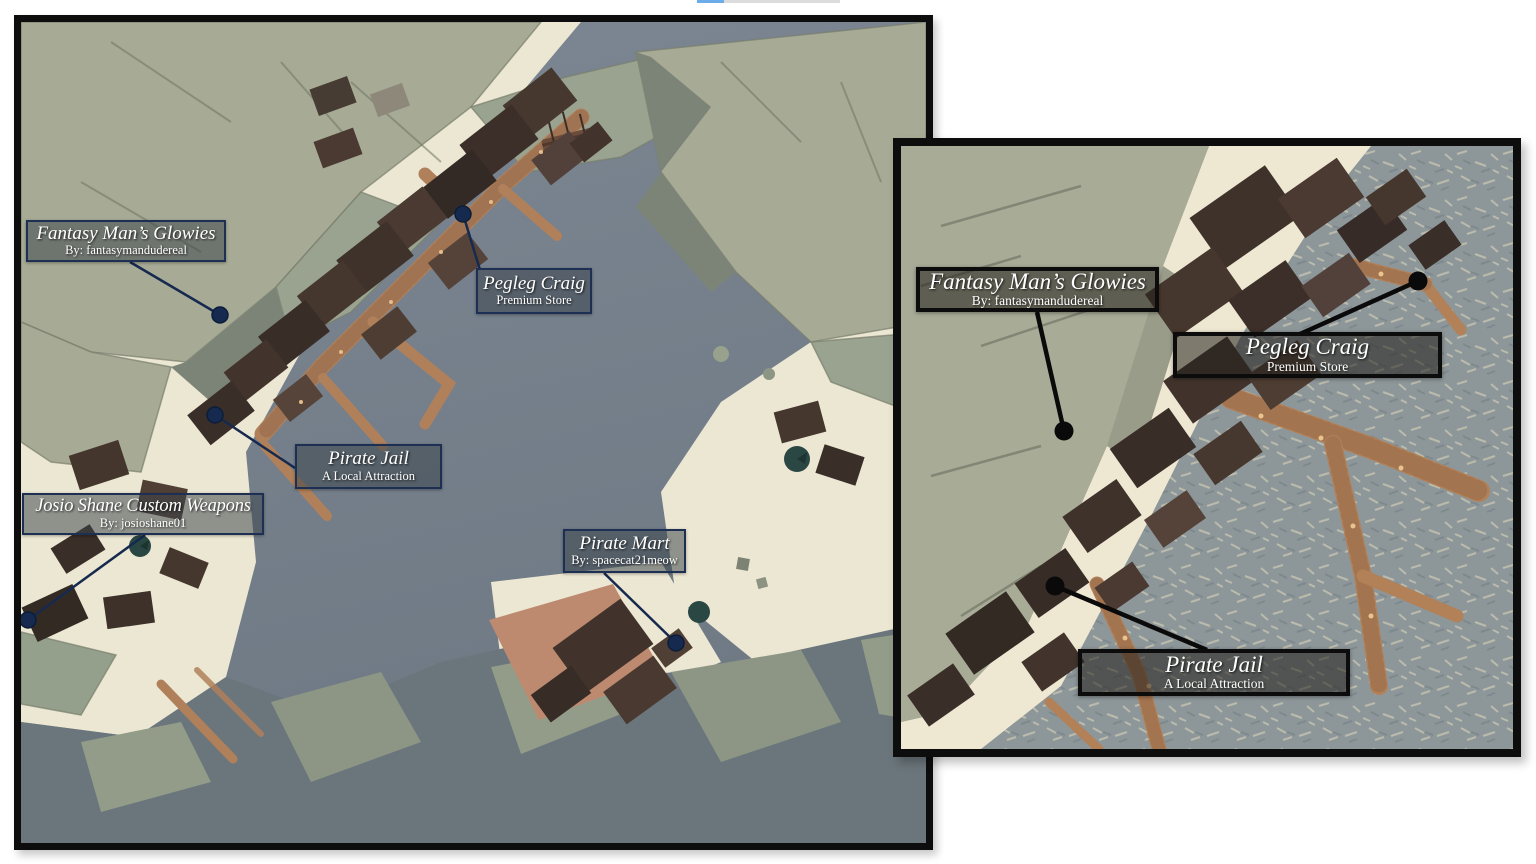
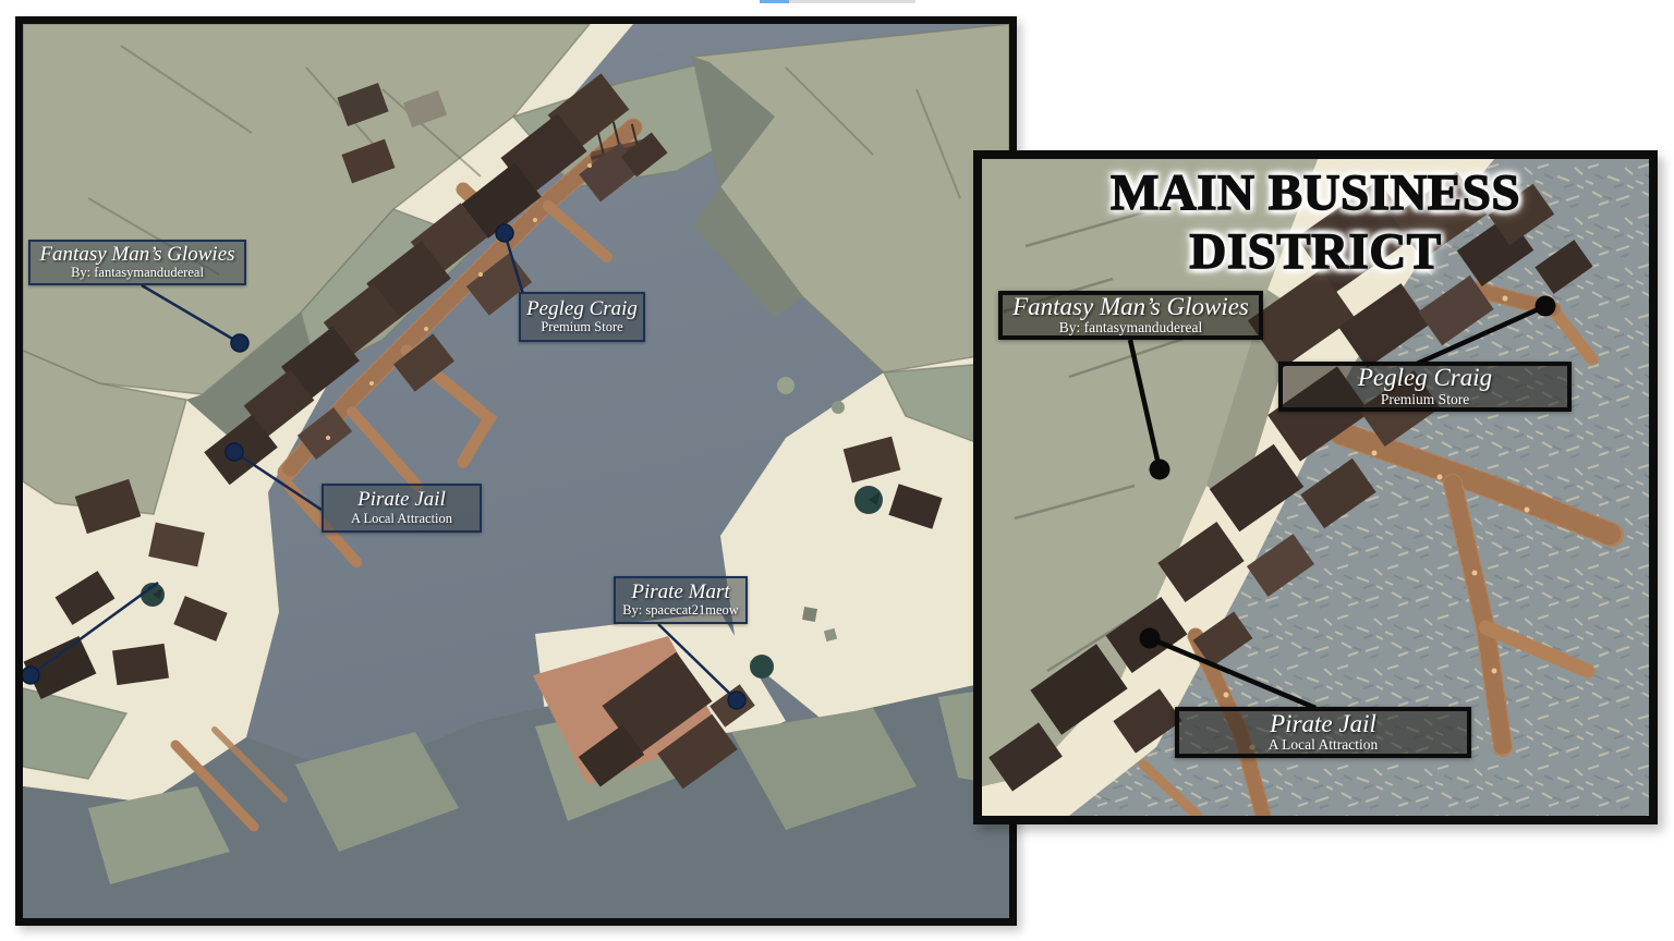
  Fantasy Man’s Glowies
  By: fantasymandudereal
  Pegleg Craig
  Premium Store
  Pirate Jail
  A Local Attraction
- Josio Shane Custom Weapons
- By: josioshane01
  Pirate Mart
  By: spacecat21meow
+ MAIN BUSINESS DISTRICT
  Fantasy Man’s Glowies
  By: fantasymandudereal
  Pegleg Craig
  Premium Store
  Pirate Jail
  A Local Attraction
